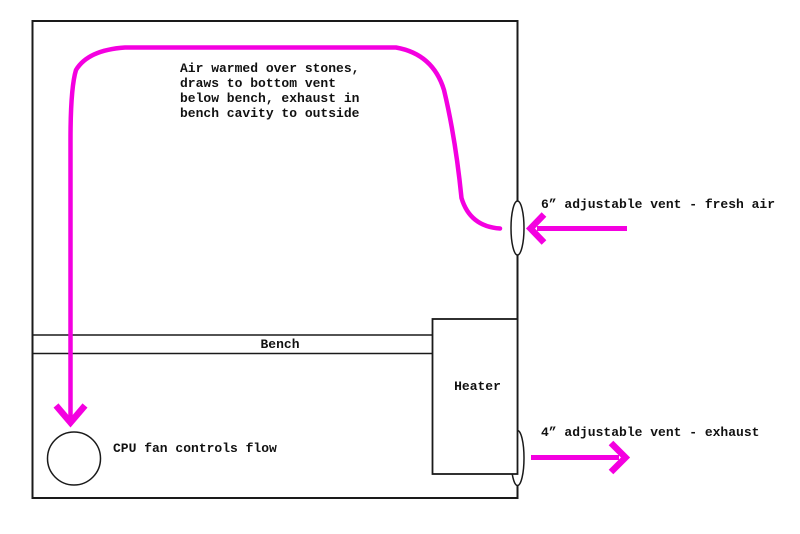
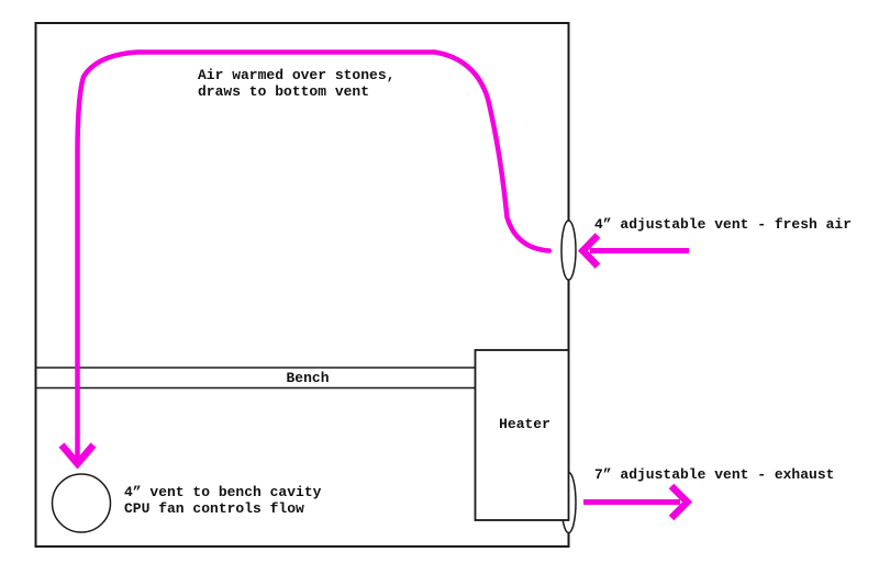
  Air warmed over stones,
  draws to bottom vent
- below bench, exhaust in
- bench cavity to outside
  Bench
  Heater
- 6” adjustable vent - fresh air
+ 4” adjustable vent - fresh air
- 4” adjustable vent - exhaust
+ 7” adjustable vent - exhaust
+ 4” vent to bench cavity
  CPU fan controls flow
